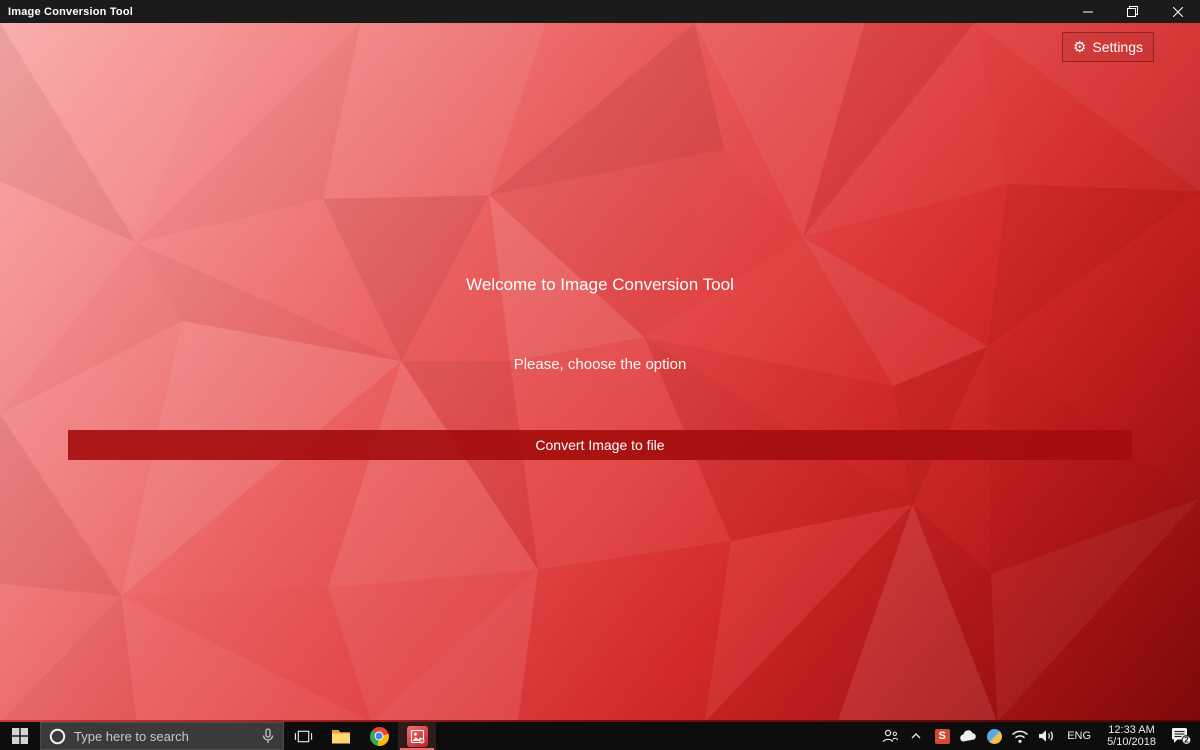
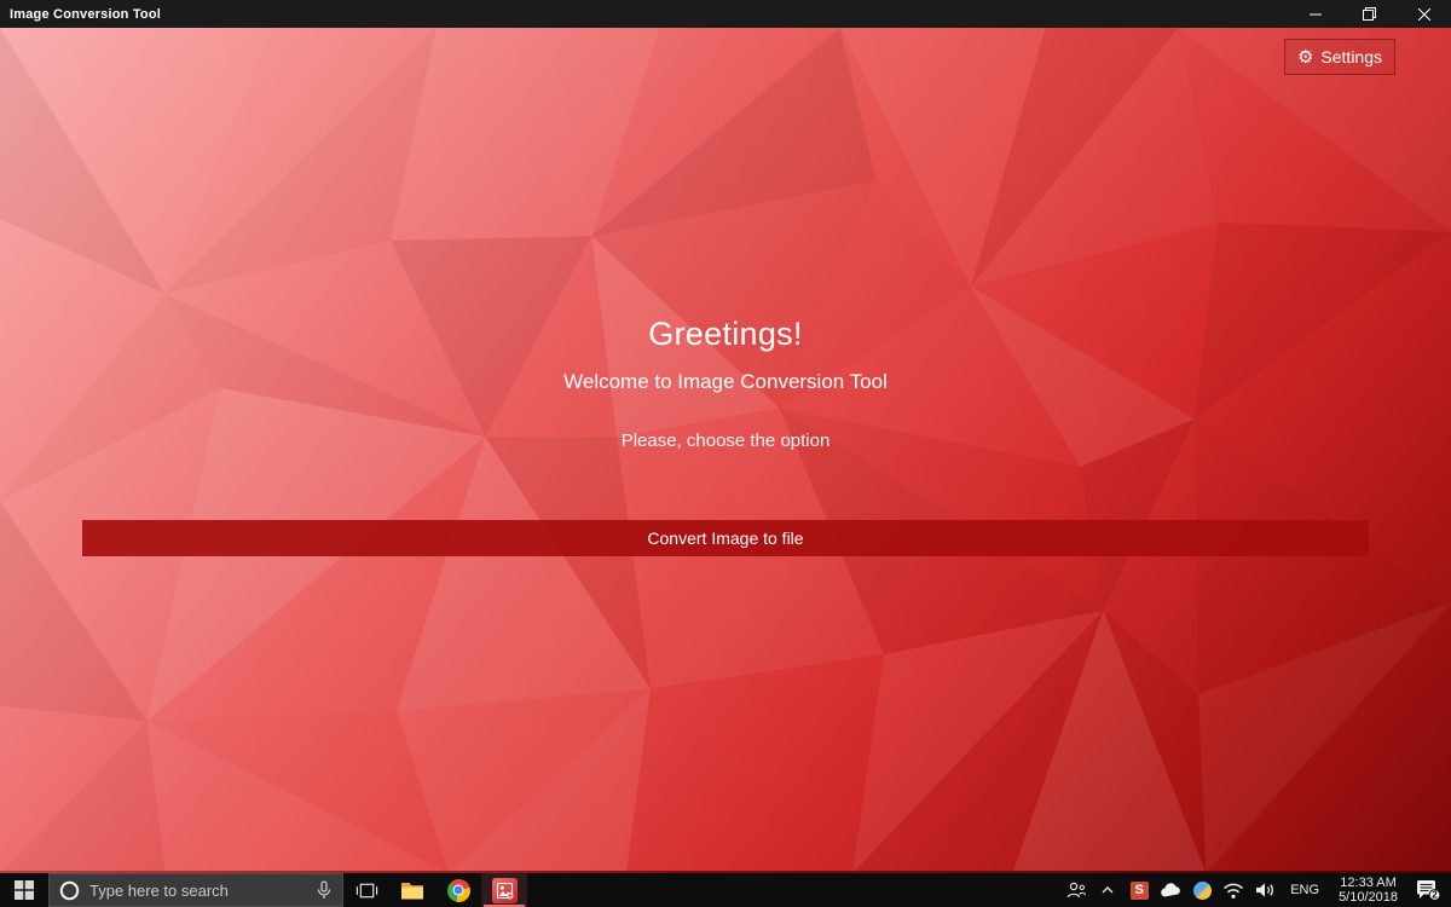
  Image Conversion Tool
  ⚙
  Settings
+ Greetings!
  Welcome to Image Conversion Tool
  Please, choose the option
  Convert Image to file
  Type here to search
  S
  ENG
  12:33 AM
  5/10/2018
  2
